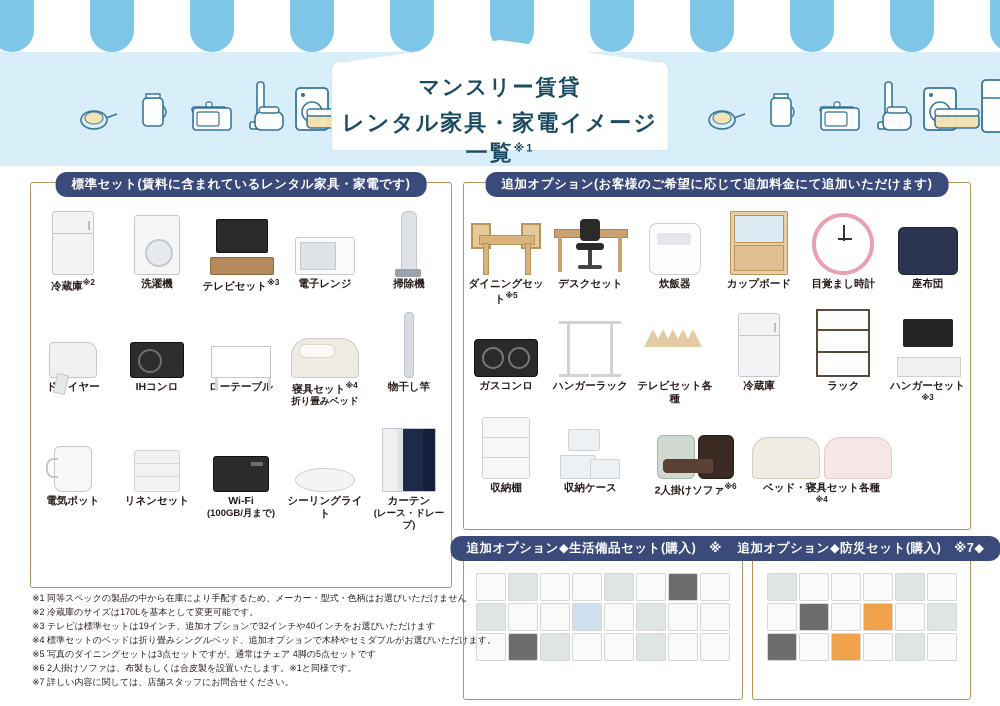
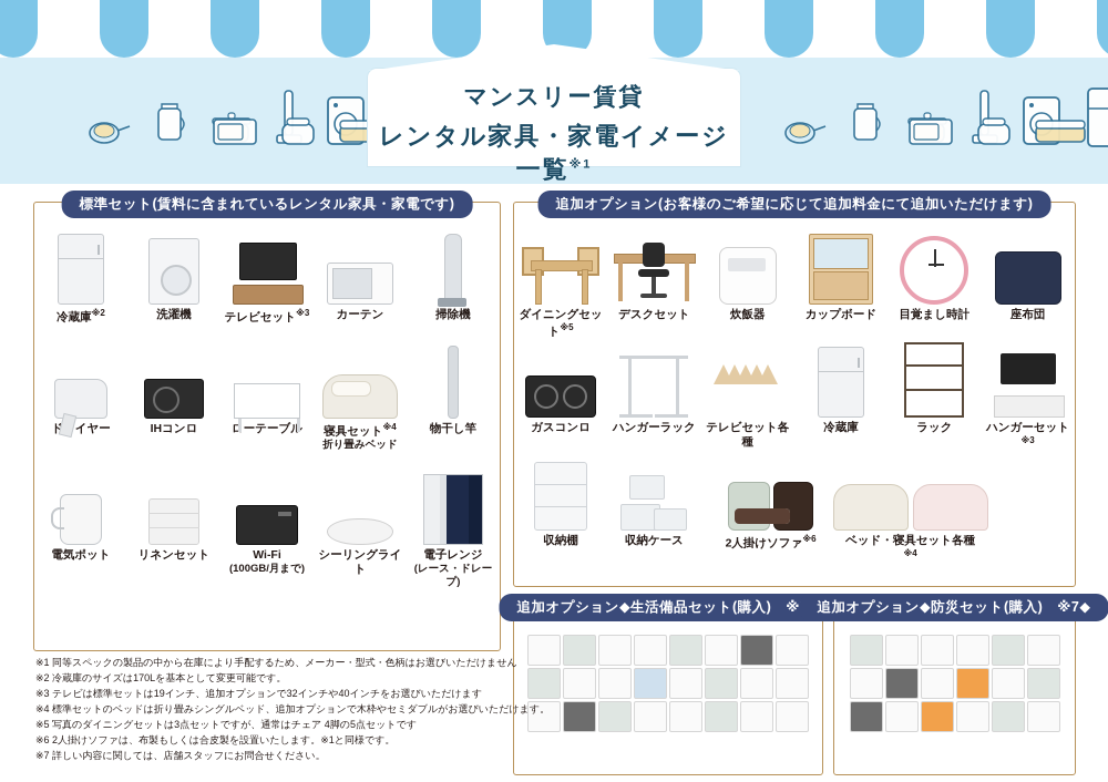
  マンスリー賃貸
  レンタル家具・家電イメージ一覧※1
  標準セット(賃料に含まれているレンタル家具・家電です)
  冷蔵庫※2
  洗濯機
  テレビセット※3
- 電子レンジ
+ カーテン
  掃除機
  ドイヤー
  IHコンロ
  寝具セット※4
  折り畳みベッド
  物干し竿
  電気ポット
  リネンセット
  Wi-Fi
  (100GB/月まで)
  シーリングライト
- カーテン
+ 電子レンジ
  (レース・ドレープ)
  追加オプション(お客様のご希望に応じて追加料金にて追加いただけます)
  ダイニングセット※5
  デスクセット
  炊飯器
  カップボード
  目覚まし時計
  座布団
  ガスコンロ
  ハンガーラック
  テレビセット各種
  冷蔵庫
  ラック
  ハンガーセット※3
  収納棚
  収納ケース
  2人掛けソファ※6
  ベッド・寝具セット各種※4
  追加オプション◆生活備品セット(購入) ※
  追加オプション◆防災セット(購入) ※7◆
  ※1 同等スペックの製品の中から在庫により手配するため、メーカー・型式・色柄はお選びいただけません
  ※2 冷蔵庫のサイズは170Lを基本として変更可能です。
  ※3 テレビは標準セットは19インチ、追加オプションで32インチや40インチをお選びいただけます
  ※4 標準セットのベッドは折り畳みシングルベッド、追加オプションで木枠やセミダブルがお選びいただけます。
  ※5 写真のダイニングセットは3点セットですが、通常はチェア 4脚の5点セットです
  ※6 2人掛けソファは、布製もしくは合皮製を設置いたします。※1と同様です。
  ※7 詳しい内容に関しては、店舗スタッフにお問合せください。
